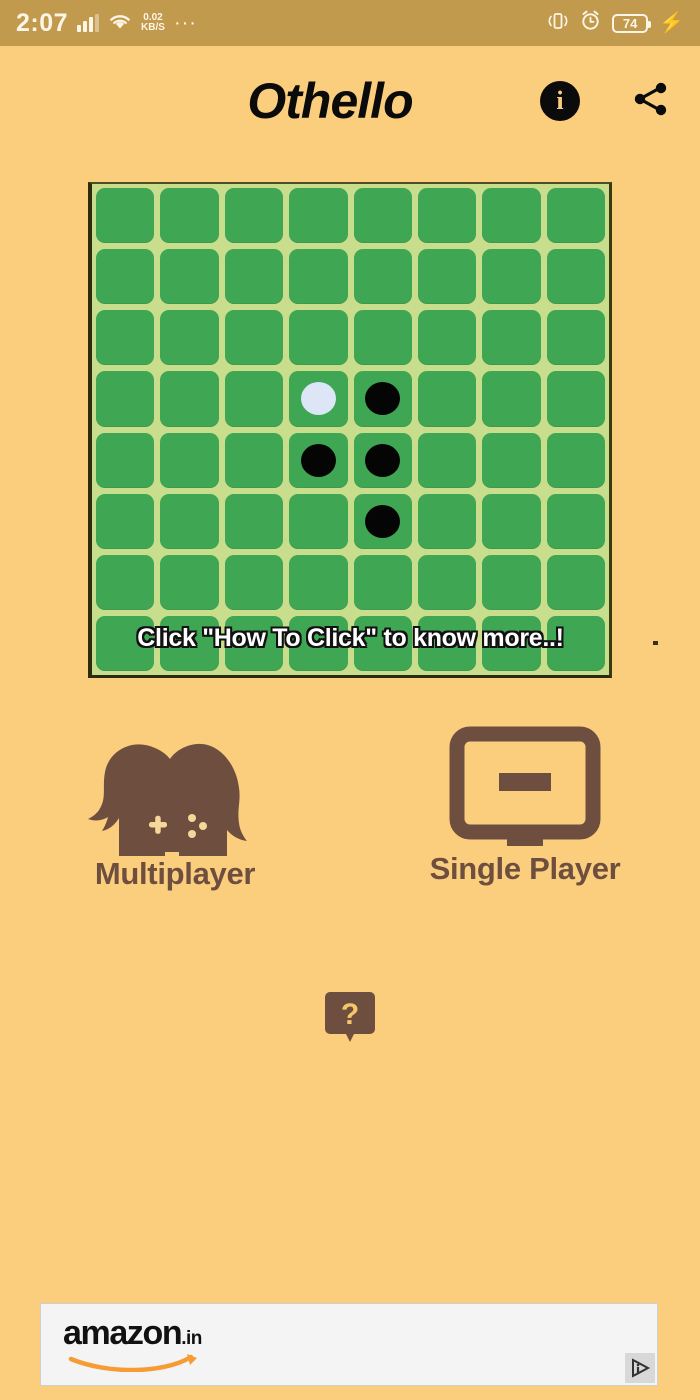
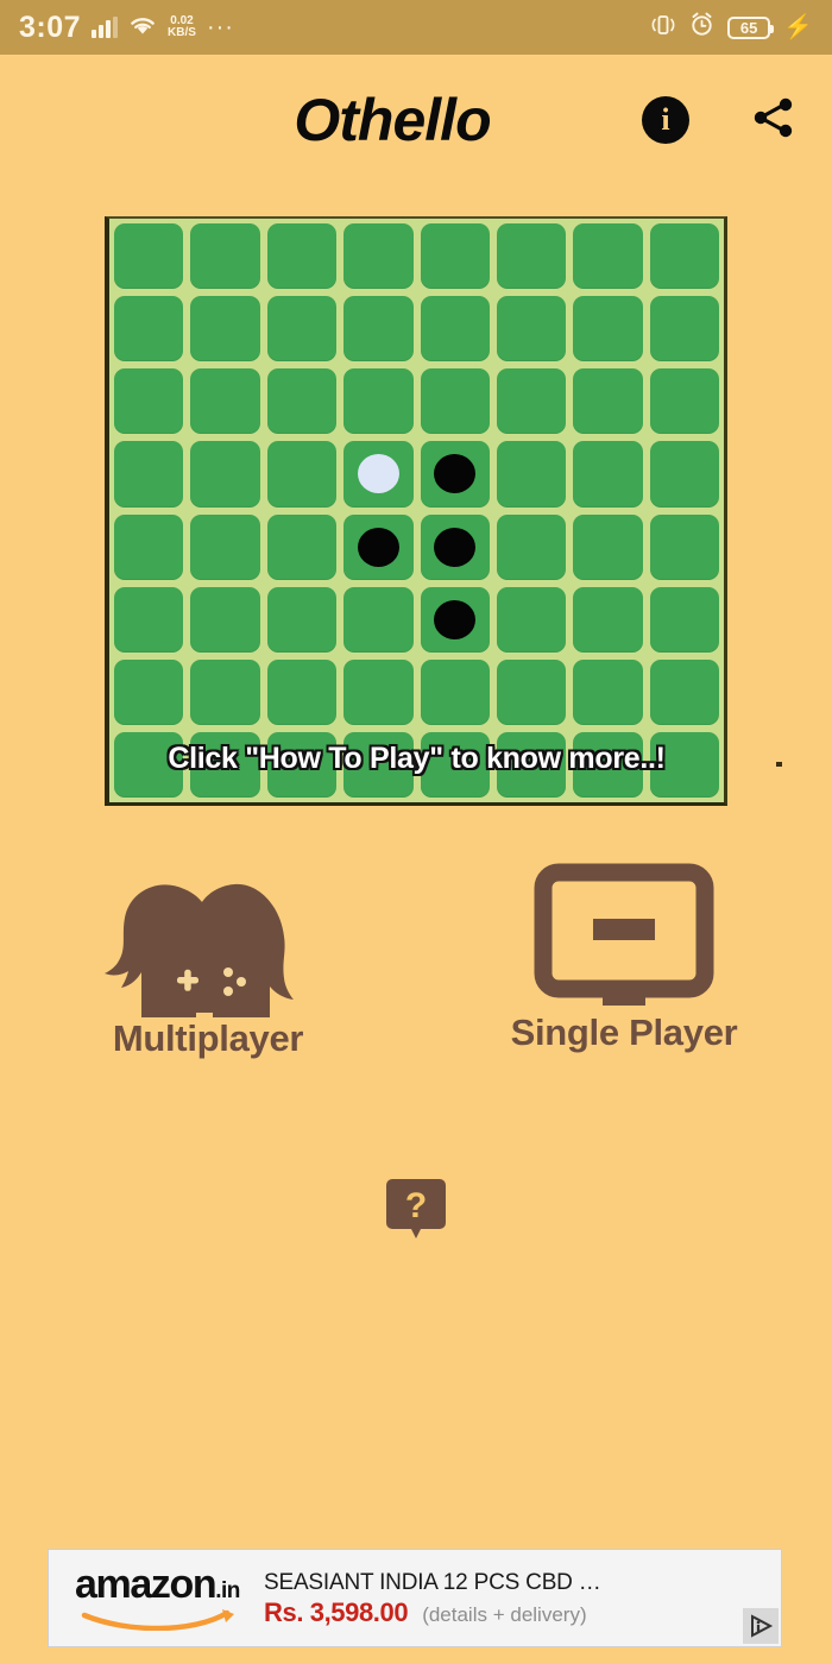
- 2:07
+ 3:07
  0.02
  KB/S
  ···
- 74
+ 65
  ⚡
  Othello
  i
- Click "How To Click" to know more..!
+ Click "How To Play" to know more..!
  Multiplayer
  Single Player
  ?
  amazon.in
+ SEASIANT INDIA 12 PCS CBD …
+ Rs. 3,598.00
+ (details + delivery)
